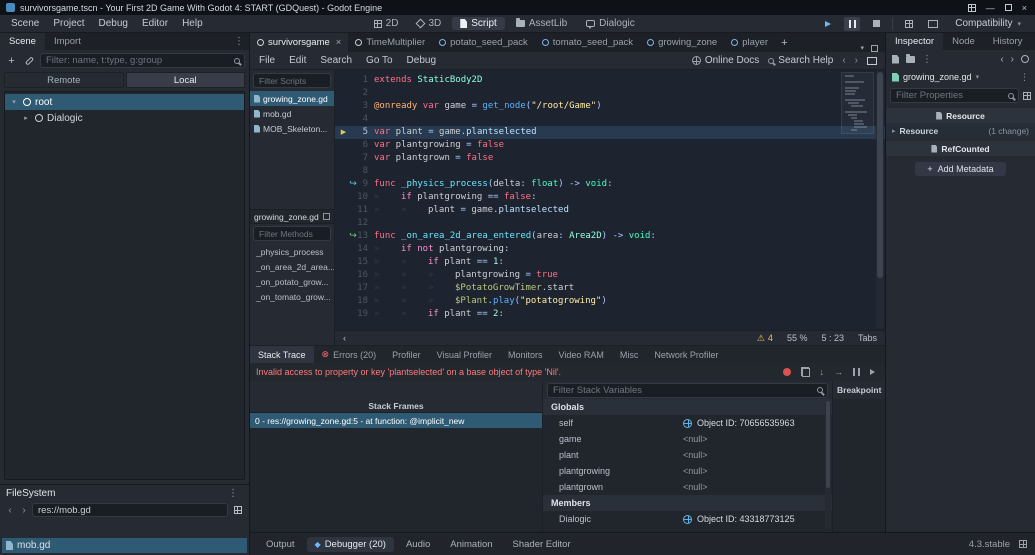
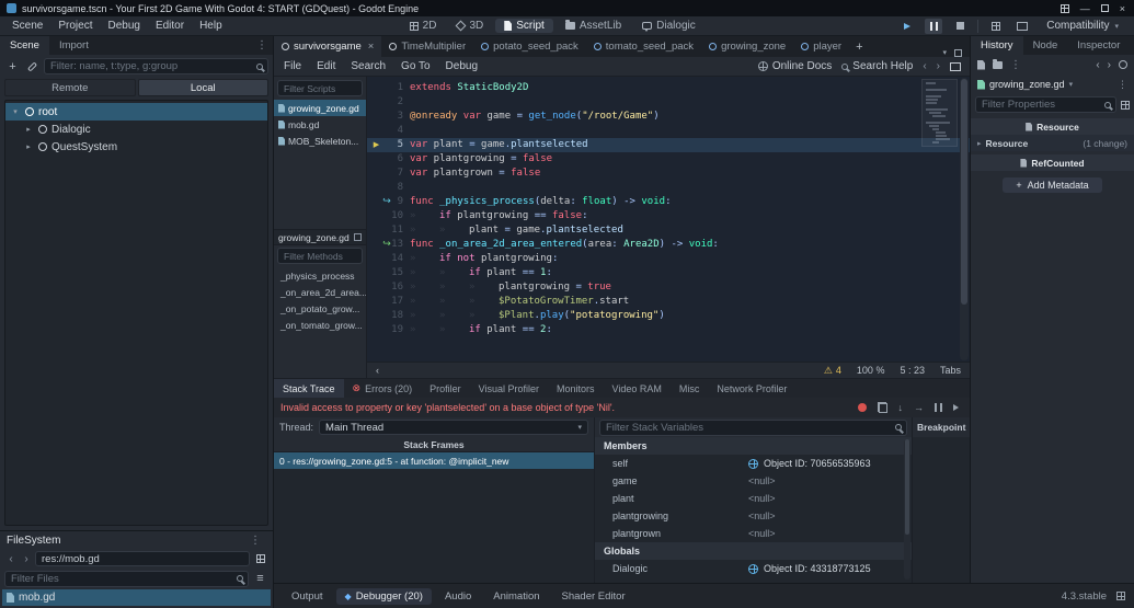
  survivorsgame.tscn - Your First 2D Game With Godot 4: START (GDQuest) - Godot Engine
  —
  ×
  Scene
  Project
  Debug
  Editor
  Help
  2D
  3D
  Script
  AssetLib
  Dialogic
  Compatibility
  Scene
  Import
  ⋮
  +
  Filter: name, t:type, g:group
  Remote
  Local
  root
  Dialogic
+ QuestSystem
  FileSystem
  ⋮
  ‹
  ›
  res://mob.gd
+ Filter Files
+ ≡
  mob.gd
  survivorsgame
  ×
  TimeMultiplier
  potato_seed_pack
  tomato_seed_pack
  growing_zone
  player
  +
  File
  Edit
  Search
  Go To
  Debug
  Online Docs
  Search Help
  ‹
  ›
  Filter Scripts
  growing_zone.gd
  mob.gd
  MOB_Skeleton...
  growing_zone.gd
  Filter Methods
  _physics_process
  _on_area_2d_area...
  _on_potato_grow...
  _on_tomato_grow...
  1
  extends StaticBody2D
  2
  3
  @onready var game = get_node("/root/Game")
  4
  ▶
  5
  var plant = game.plantselected
  6
  var plantgrowing = false
  7
  var plantgrown = false
  8
  ↪
  9
  func _physics_process(delta: float) -> void:
  10
  if plantgrowing == false:
  11
  plant = game.plantselected
- 12
  ↪
  13
  func _on_area_2d_area_entered(area: Area2D) -> void:
  14
  if not plantgrowing:
  15
  if plant == 1:
  16
  plantgrowing = true
  17
  $PotatoGrowTimer.start
  18
  $Plant.play("potatogrowing")
  19
  if plant == 2:
  ‹
  ⚠
  4
- 55 %
+ 100 %
  5 : 23
  Tabs
  Stack Trace
  ⊗
  Errors (20)
  Profiler
  Visual Profiler
  Monitors
  Video RAM
  Misc
  Network Profiler
  Invalid access to property or key 'plantselected' on a base object of type 'Nil'.
  ↓
  →
+ Thread:
+ Main Thread
  Stack Frames
  0 - res://growing_zone.gd:5 - at function: @implicit_new
  Filter Stack Variables
- Globals
+ Members
  self
  Object ID: 70656535963
  game
  <null>
  plant
  <null>
  plantgrowing
  <null>
  plantgrown
  <null>
- Members
+ Globals
  Dialogic
  Object ID: 43318773125
  Breakpoint
- Inspector
+ History
  Node
- History
+ Inspector
  ⋮
  ‹
  ›
  growing_zone.gd
  ⋮
  Filter Properties
  Resource
  Resource
  (1 change)
  RefCounted
  +
  Add Metadata
  Output
  ◆
  Debugger (20)
  Audio
  Animation
  Shader Editor
  4.3.stable
